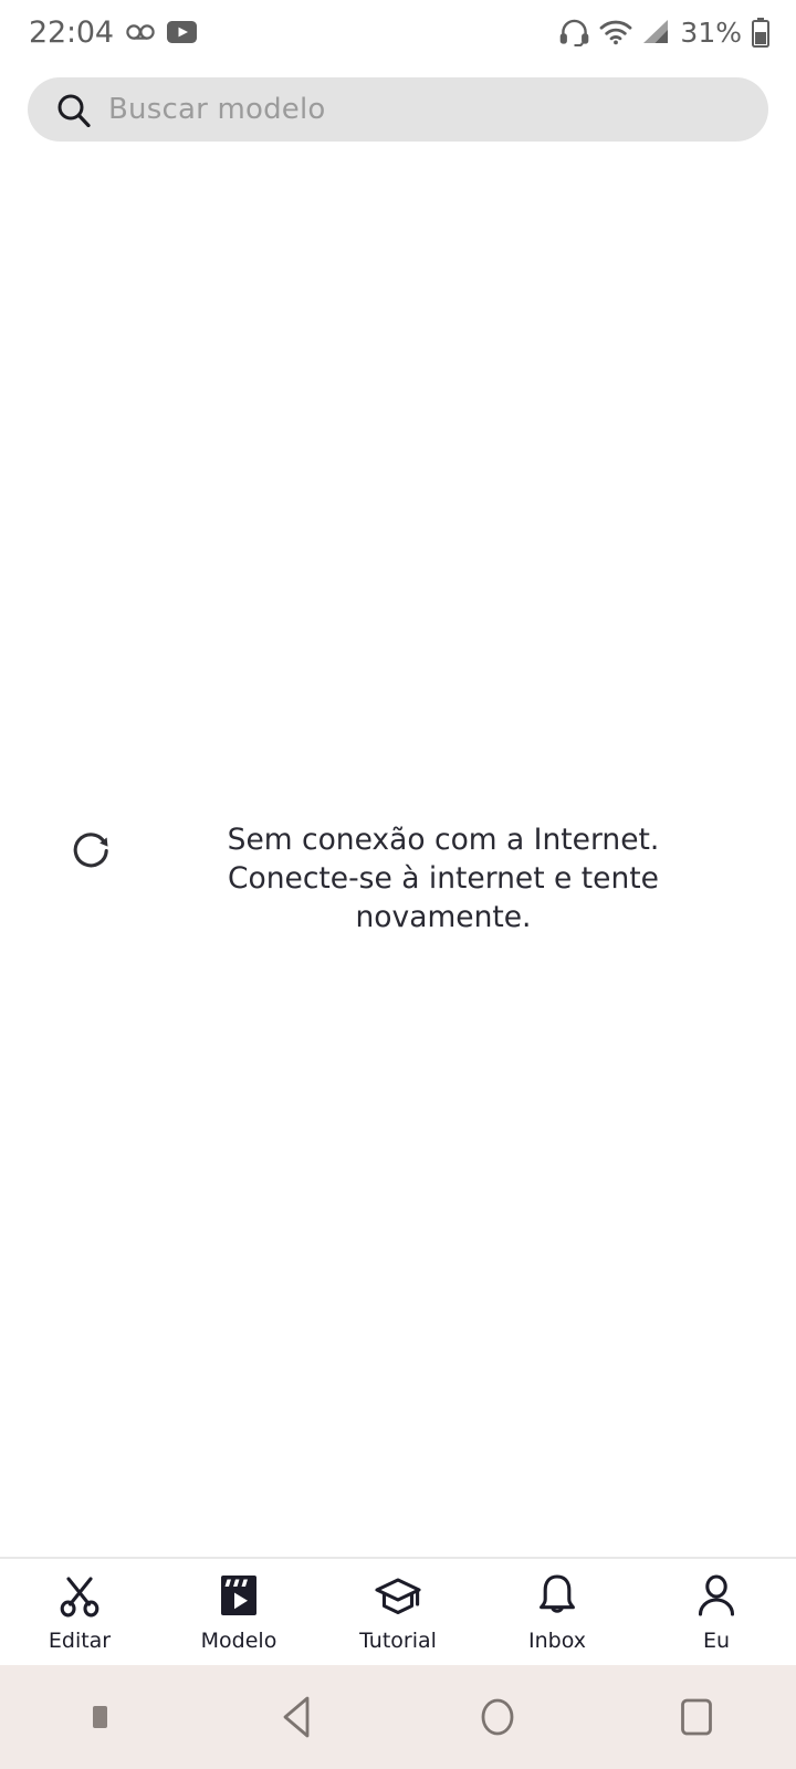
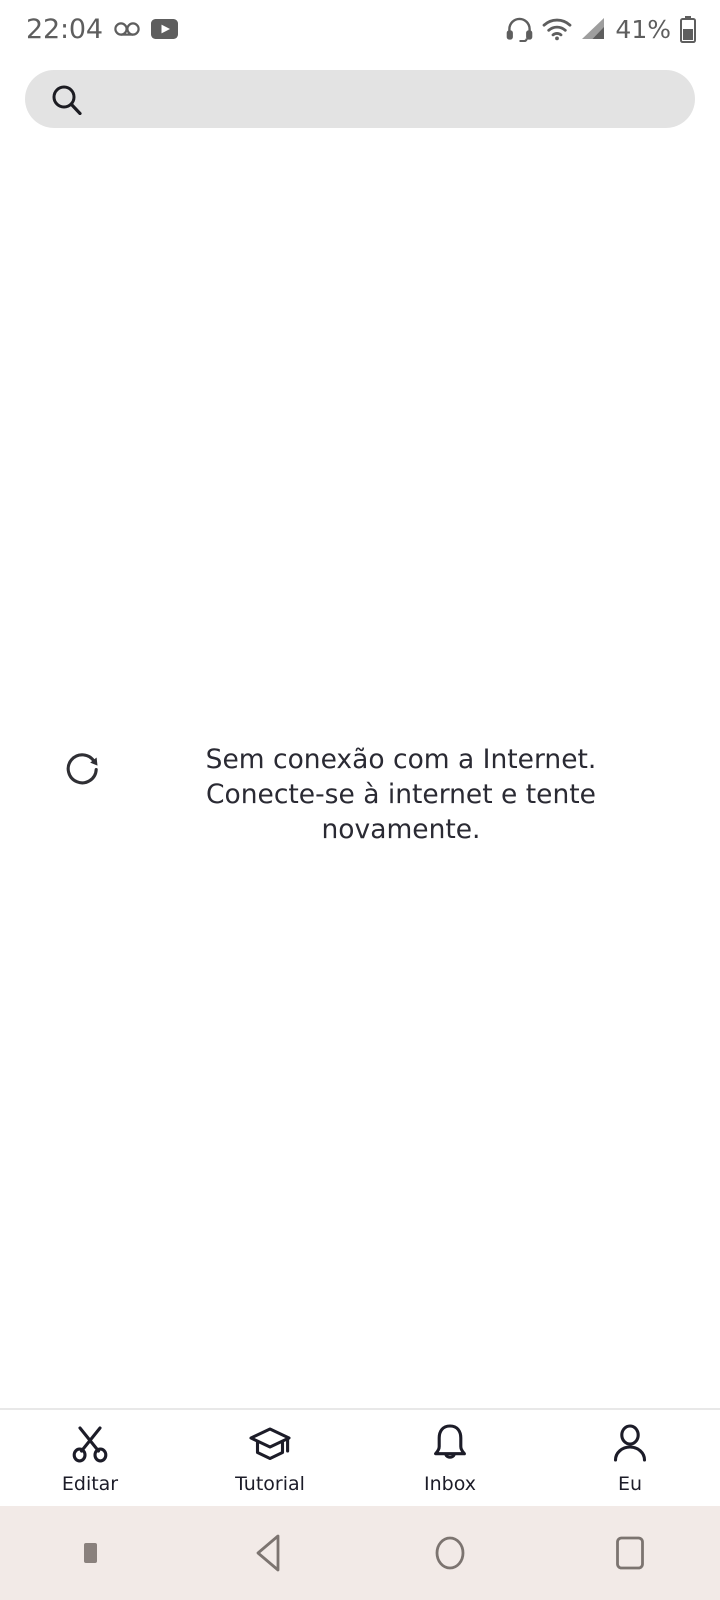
  22:04
- 31%
+ 41%
- Buscar modelo
  Sem conexão com a Internet. Conecte-se à internet e tente novamente.
  Editar
- Modelo
  Tutorial
  Inbox
  Eu
